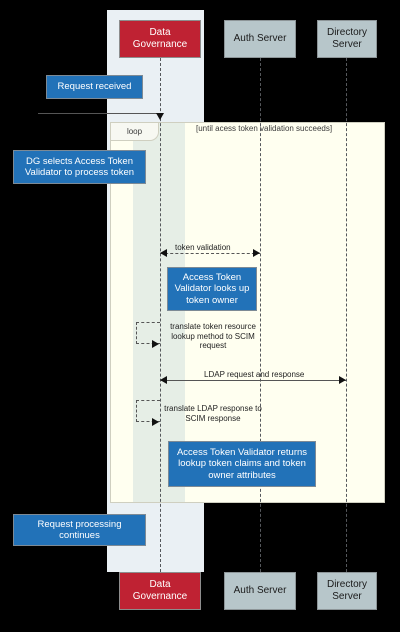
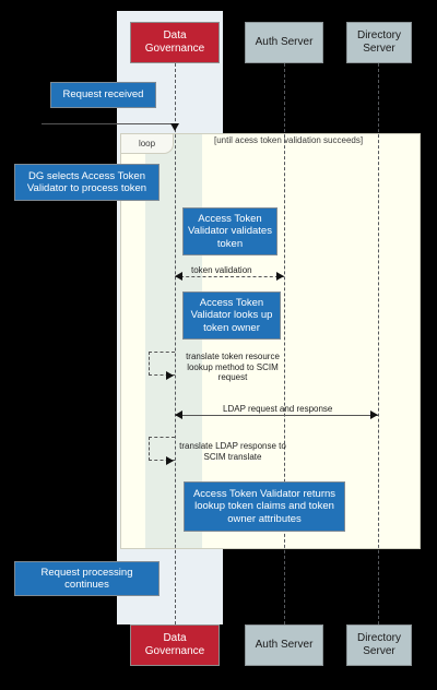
  loop
  [until acess token validation succeeds]
  Data Governance
  Auth Server
  Directory Server
  Request received
  DG selects Access Token Validator to process token
+ Access Token Validator validates token
  token validation
  Access Token Validator looks up token owner
  translate token resource lookup method to SCIM request
  LDAP request and response
- translate LDAP response to SCIM response
+ translate LDAP response to SCIM translate
  Access Token Validator returns lookup token claims and token owner attributes
  Request processing continues
  Data Governance
  Auth Server
  Directory Server
